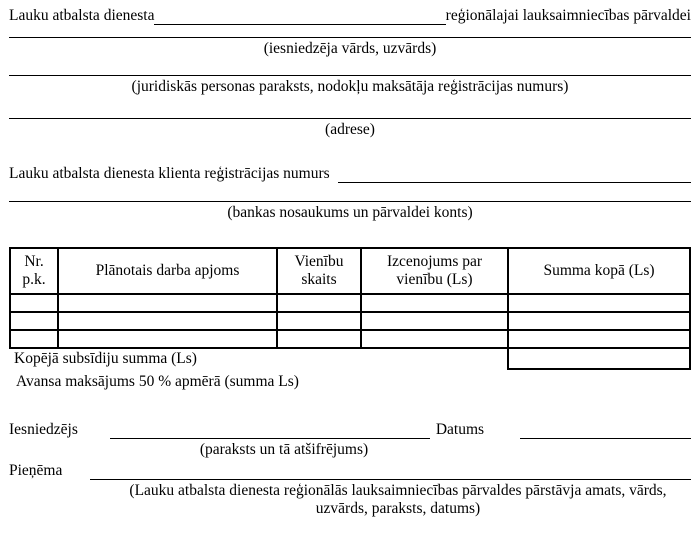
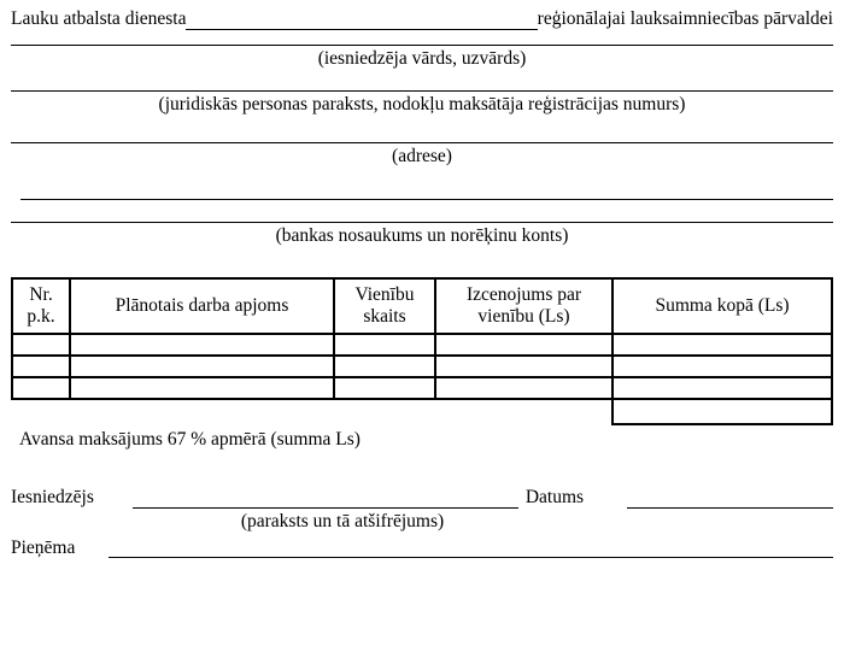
  Lauku atbalsta dienesta
  reģionālajai lauksaimniecības pārvaldei
  (iesniedzēja vārds, uzvārds)
  (juridiskās personas paraksts, nodokļu maksātāja reģistrācijas numurs)
  (adrese)
- Lauku atbalsta dienesta klienta reģistrācijas numurs
- (bankas nosaukums un pārvaldei konts)
+ (bankas nosaukums un norēķinu konts)
  Nr. p.k.	Plānotais darba apjoms	Vienību skaits	Izcenojums par vienību (Ls)	Summa kopā (Ls)
- Kopējā subsīdiju summa (Ls)
- Avansa maksājums 50 % apmērā (summa Ls)
+ Avansa maksājums 67 % apmērā (summa Ls)
  Iesniedzējs
  Datums
  (paraksts un tā atšifrējums)
  Pieņēma
- (Lauku atbalsta dienesta reģionālās lauksaimniecības pārvaldes pārstāvja amats, vārds, uzvārds, paraksts, datums)
